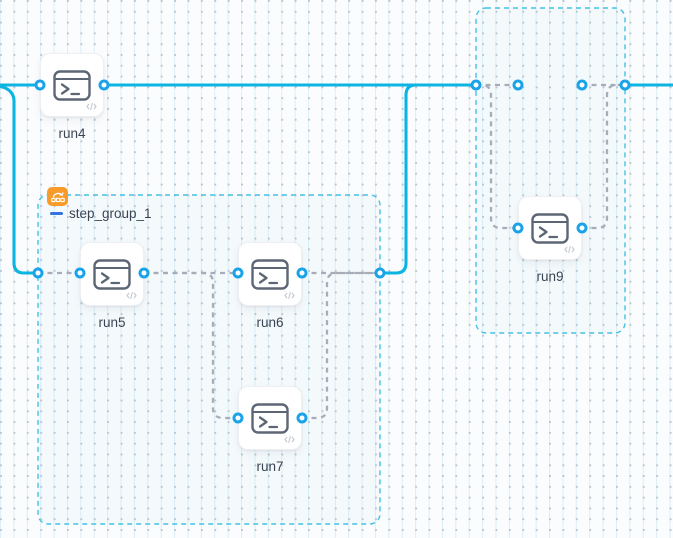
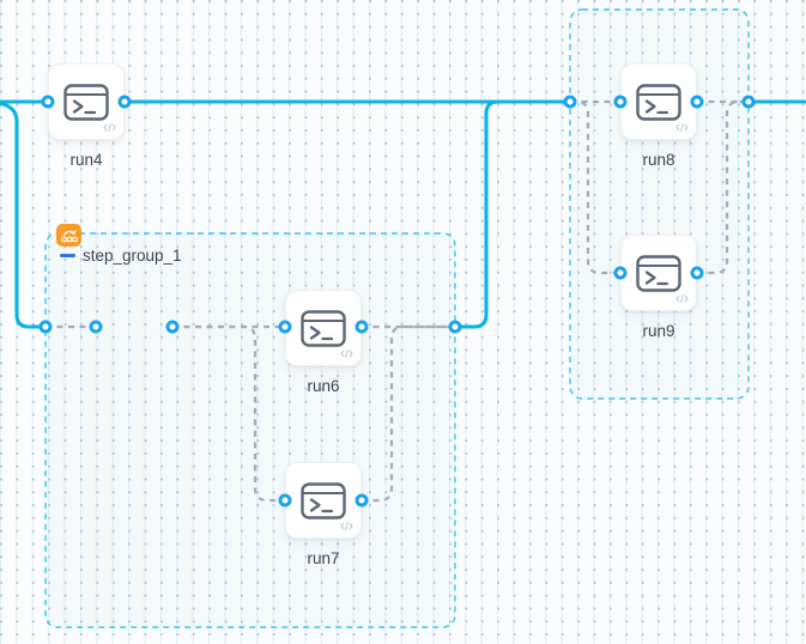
  step_group_1
  run4
- run5
  run6
  run7
+ run8
  run9
